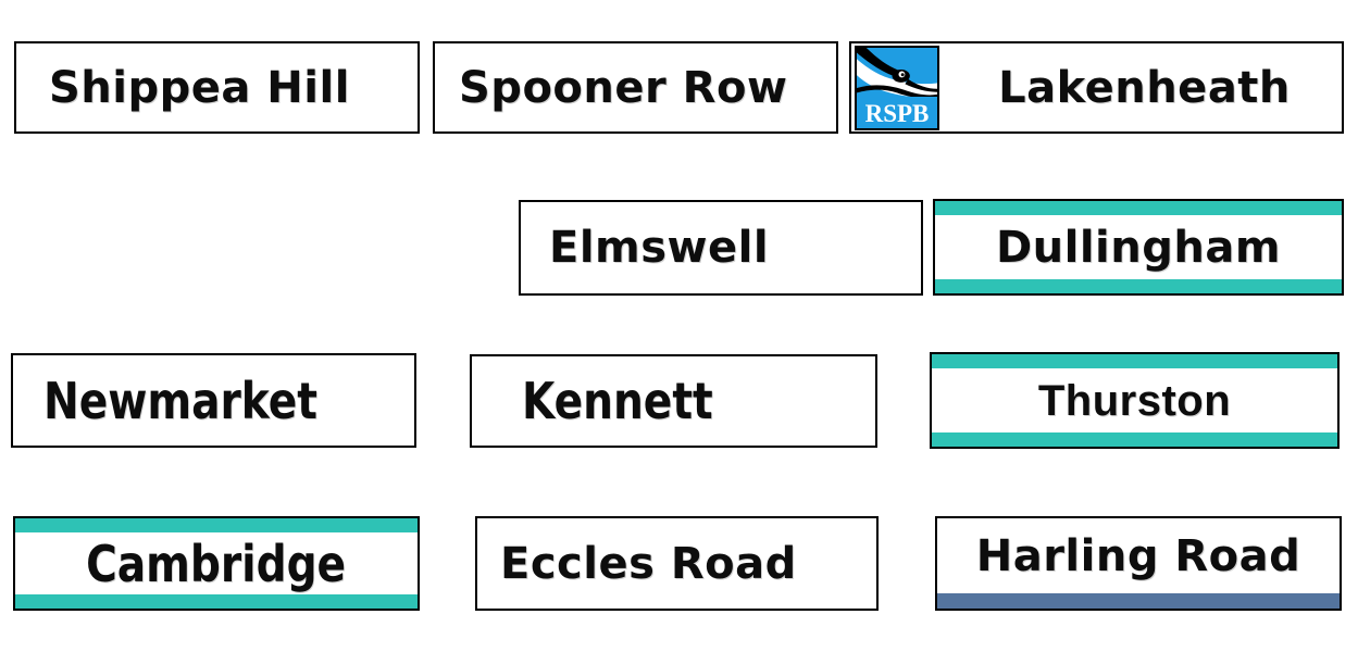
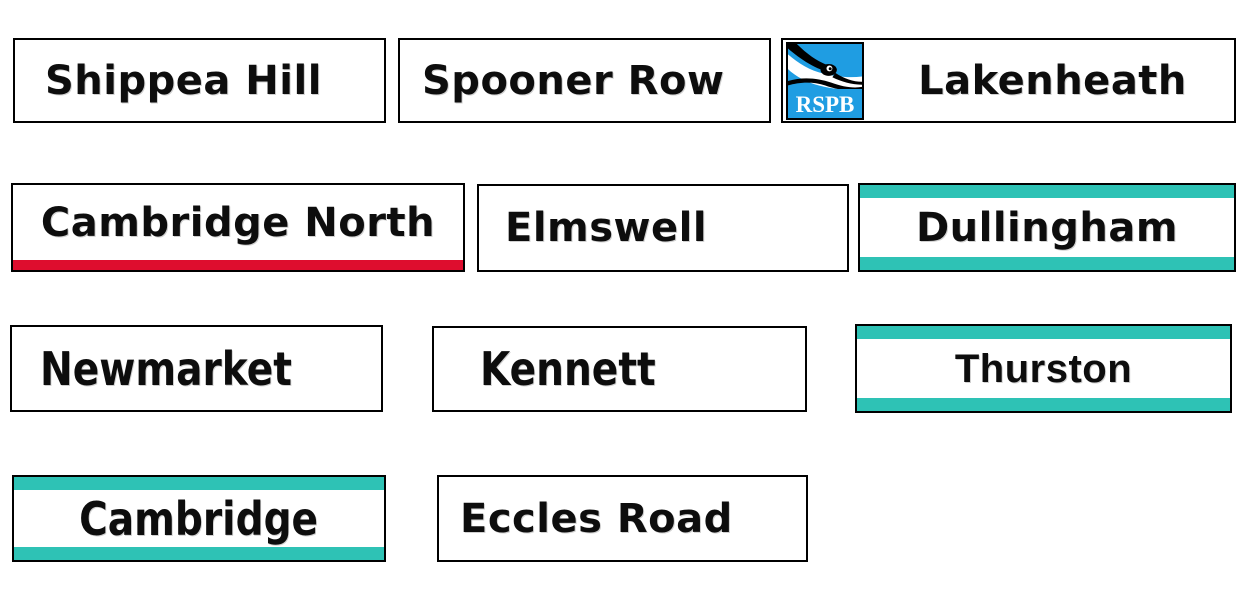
  Shippea Hill
  Spooner Row
  RSPB
  Lakenheath
+ Cambridge North
  Elmswell
  Dullingham
  Newmarket
  Kennett
  Thurston
  Cambridge
  Eccles Road
- Harling Road
